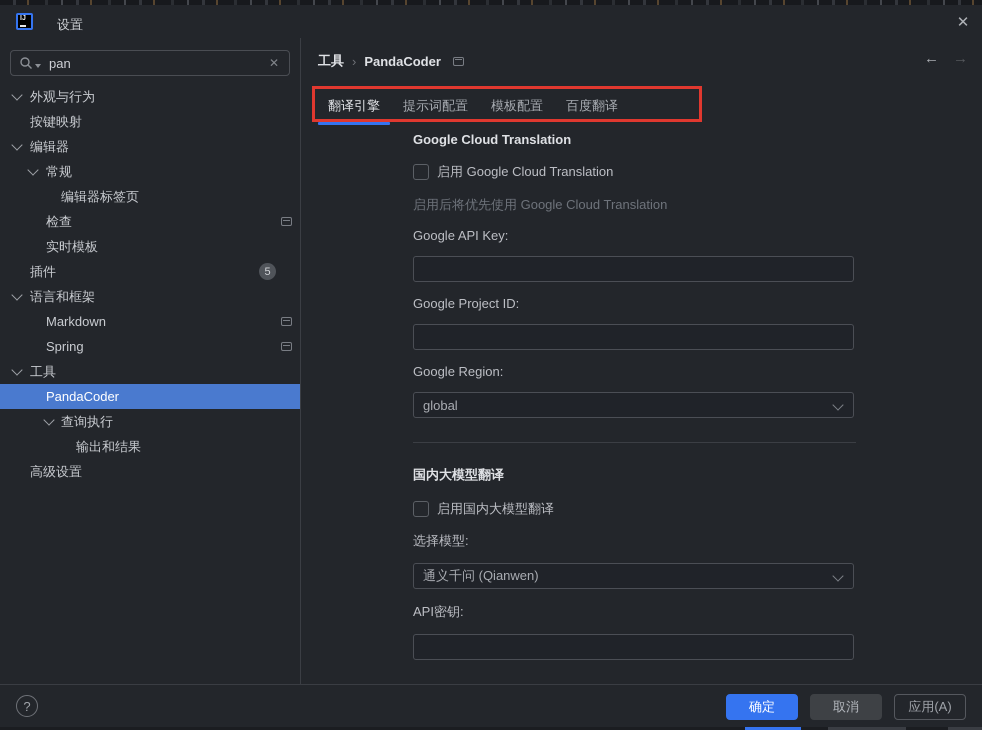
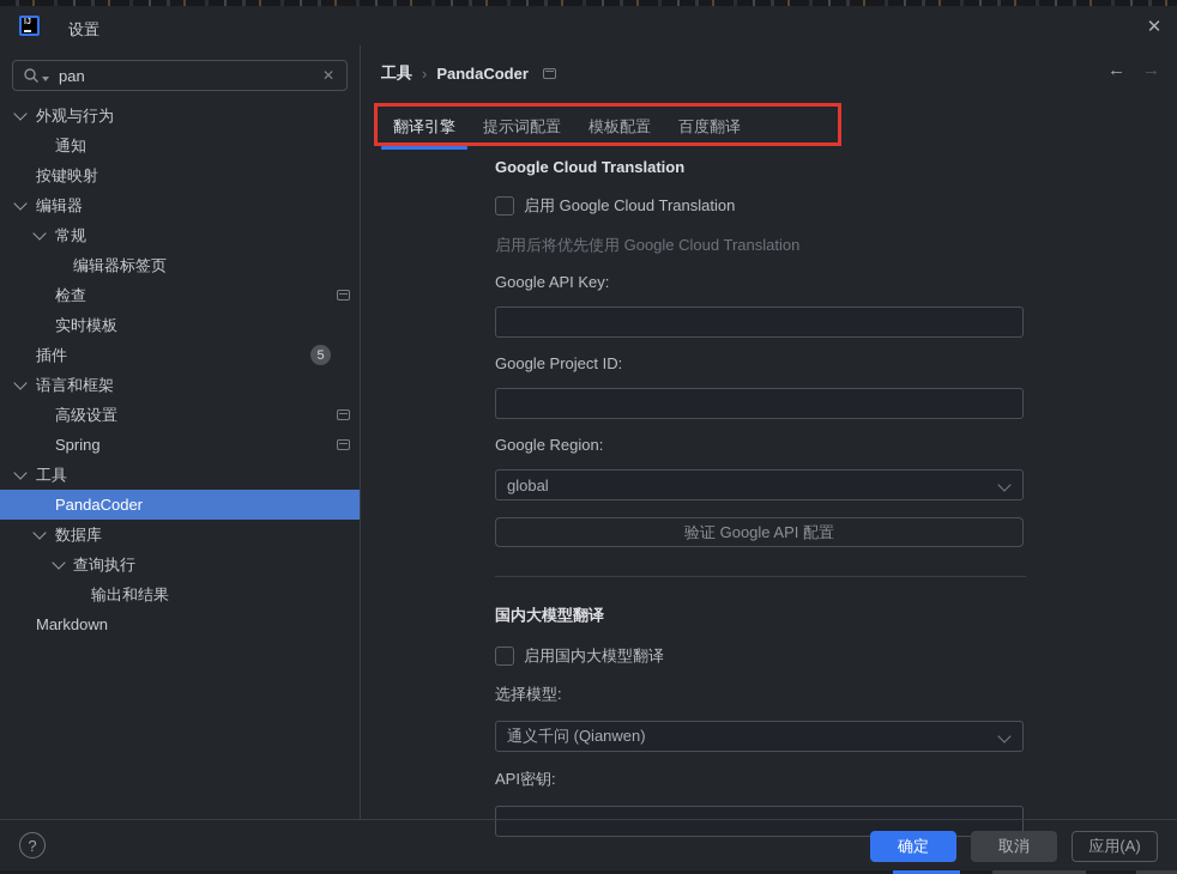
  设置
  ✕
  pan
  ✕
  外观与行为
+ 通知
  按键映射
  编辑器
  常规
  编辑器标签页
  检查
  实时模板
  插件
  5
  语言和框架
- Markdown
+ 高级设置
  Spring
  工具
  PandaCoder
+ 数据库
  查询执行
  输出和结果
- 高级设置
+ Markdown
  工具
  ›
  PandaCoder
  ←
  →
  翻译引擎
  提示词配置
  模板配置
  百度翻译
  Google Cloud Translation
  启用 Google Cloud Translation
  启用后将优先使用 Google Cloud Translation
  Google API Key:
  Google Project ID:
  Google Region:
  global
+ 验证 Google API 配置
  国内大模型翻译
  启用国内大模型翻译
  选择模型:
  通义千问 (Qianwen)
  API密钥:
  ?
  确定
  取消
  应用(A)
